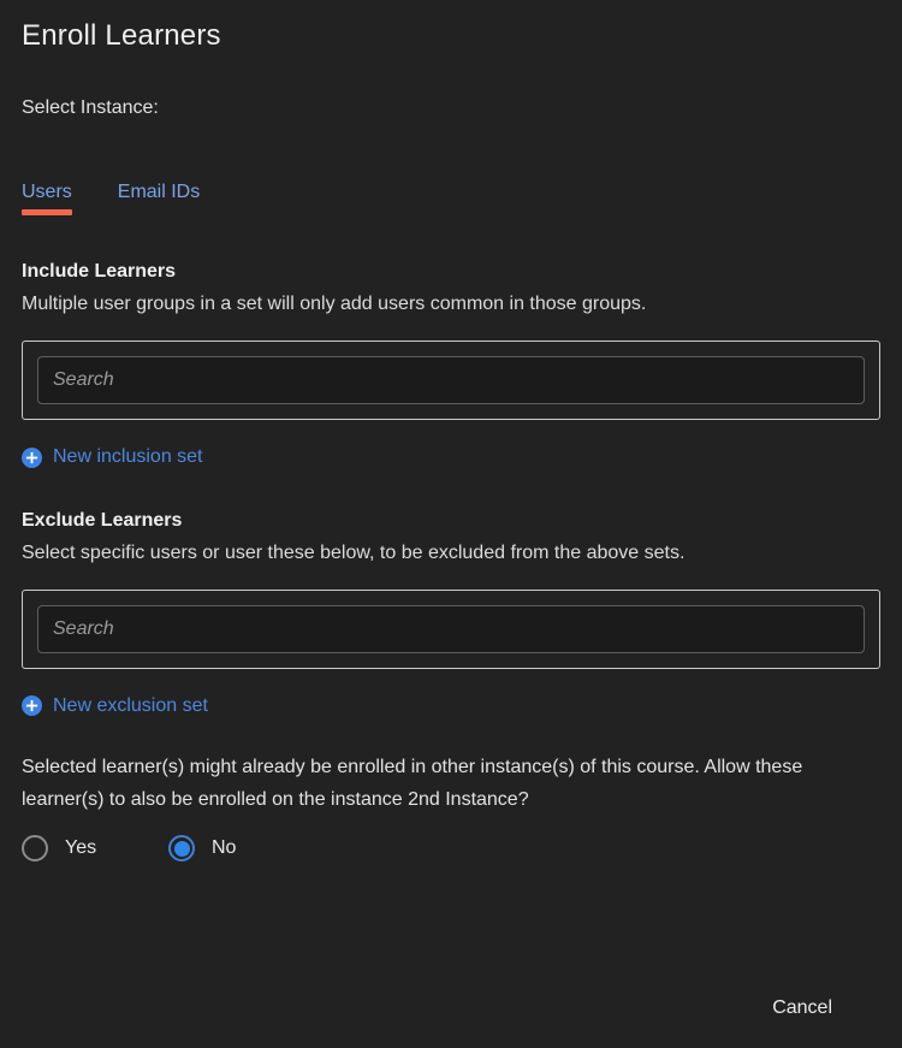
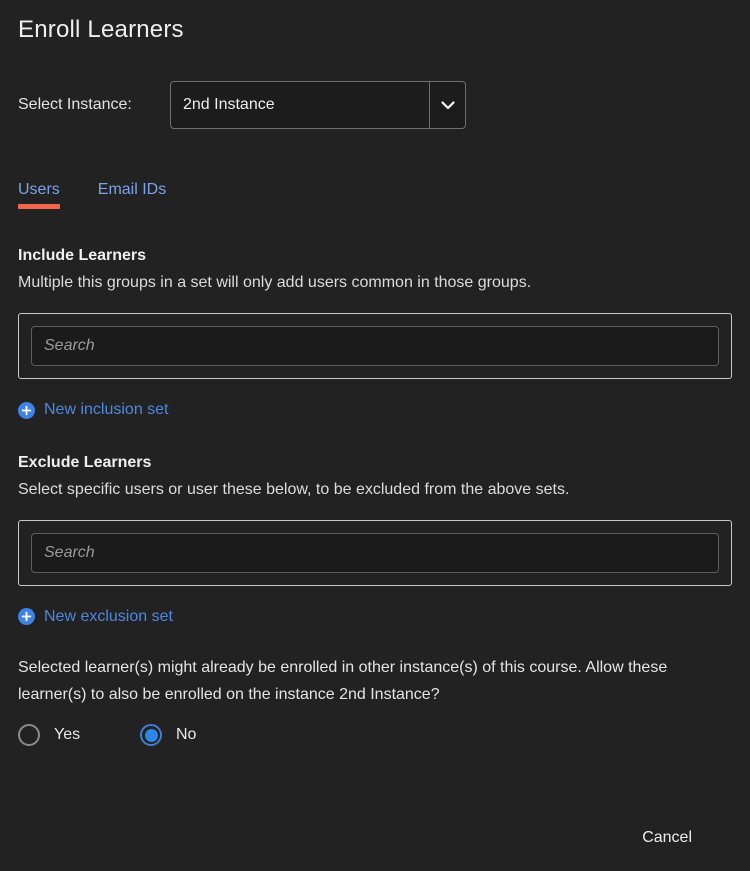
  Enroll Learners
  Select Instance:
+ 2nd Instance
  Users
  Email IDs
  Include Learners
- Multiple user groups in a set will only add users common in those groups.
+ Multiple this groups in a set will only add users common in those groups.
  Search
  New inclusion set
  Exclude Learners
  Select specific users or user these below, to be excluded from the above sets.
  Search
  New exclusion set
  Selected learner(s) might already be enrolled in other instance(s) of this course. Allow these learner(s) to also be enrolled on the instance 2nd Instance?
  Yes
  No
  Cancel
